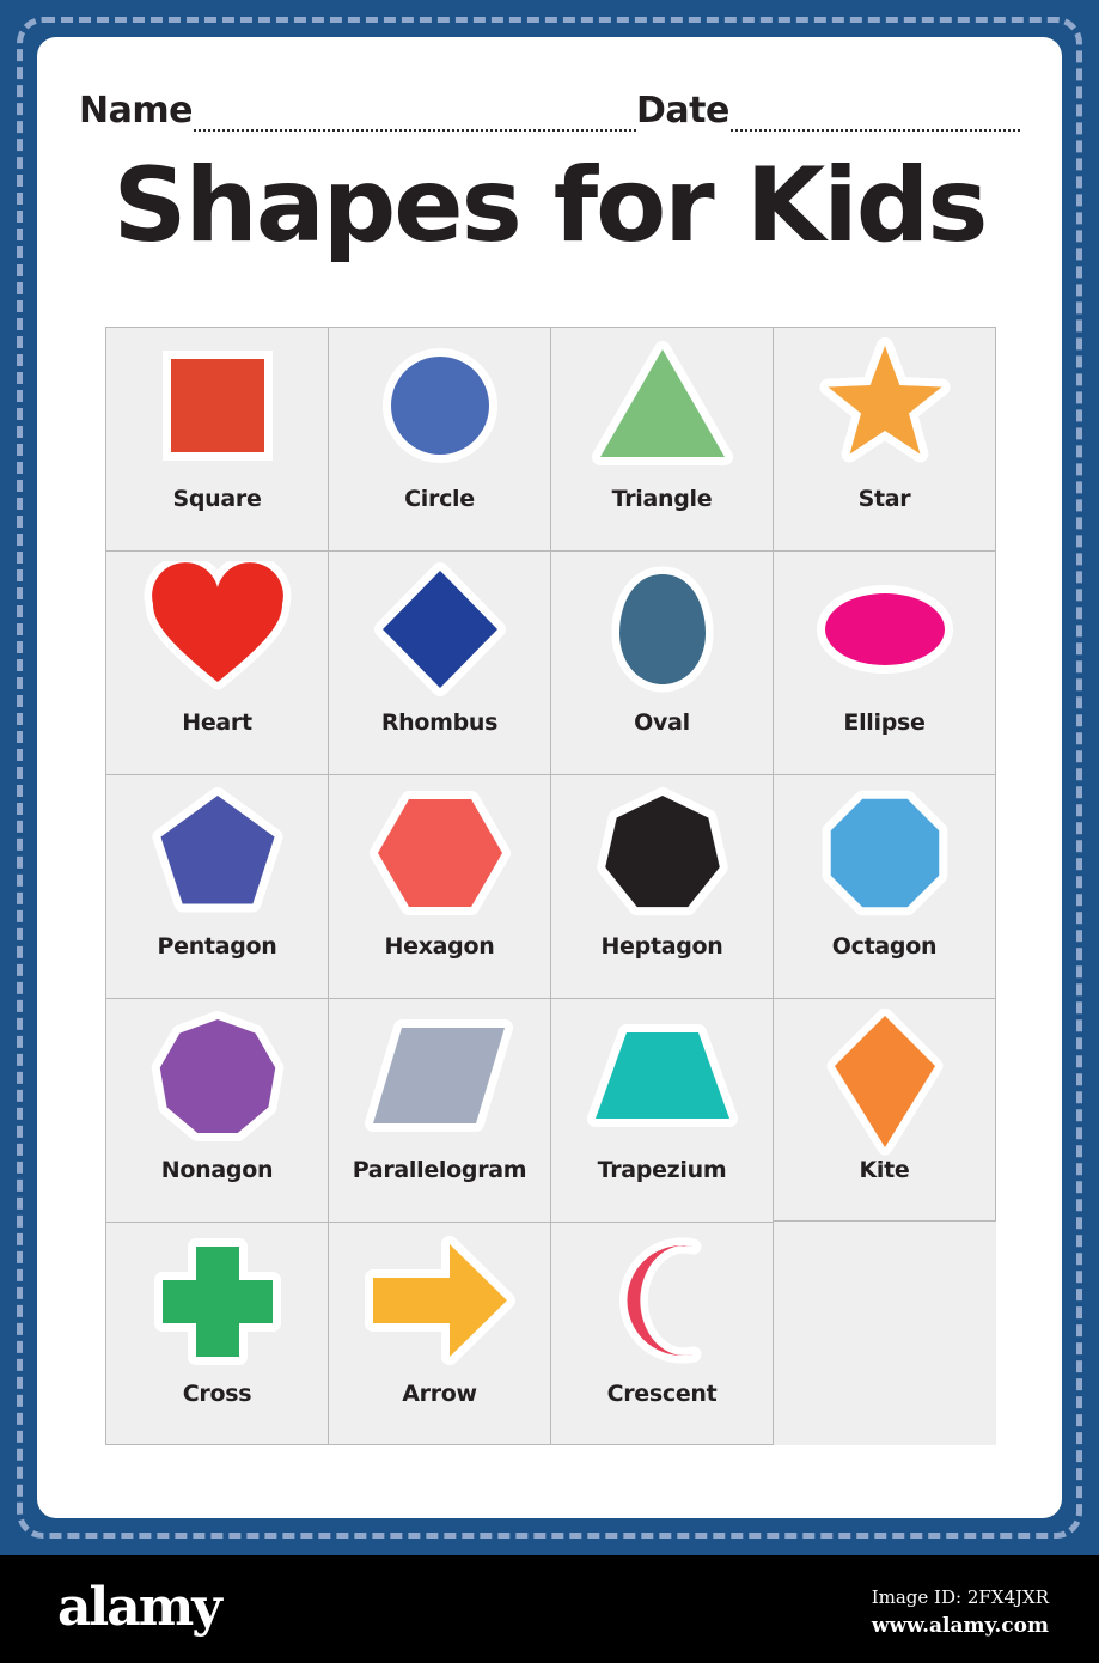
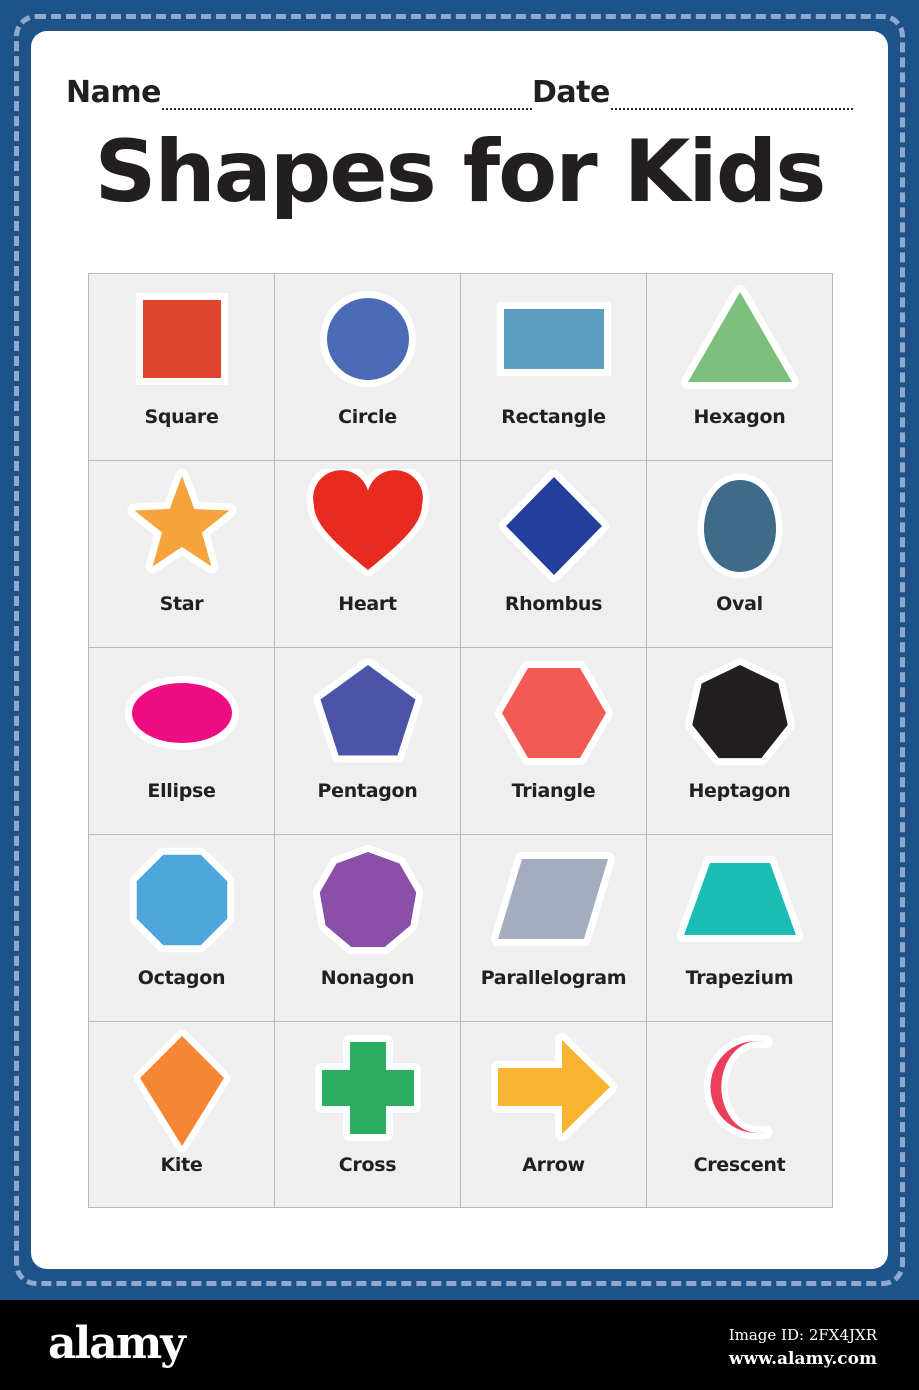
  Name
  Date
  Shapes for Kids
  Square
  Circle
+ Rectangle
- Triangle
+ Hexagon
  Star
  Heart
  Rhombus
  Oval
  Ellipse
  Pentagon
- Hexagon
+ Triangle
  Heptagon
  Octagon
  Nonagon
  Parallelogram
  Trapezium
  Kite
  Cross
  Arrow
  Crescent
  alamy
  Image ID: 2FX4JXR
  www.alamy.com
